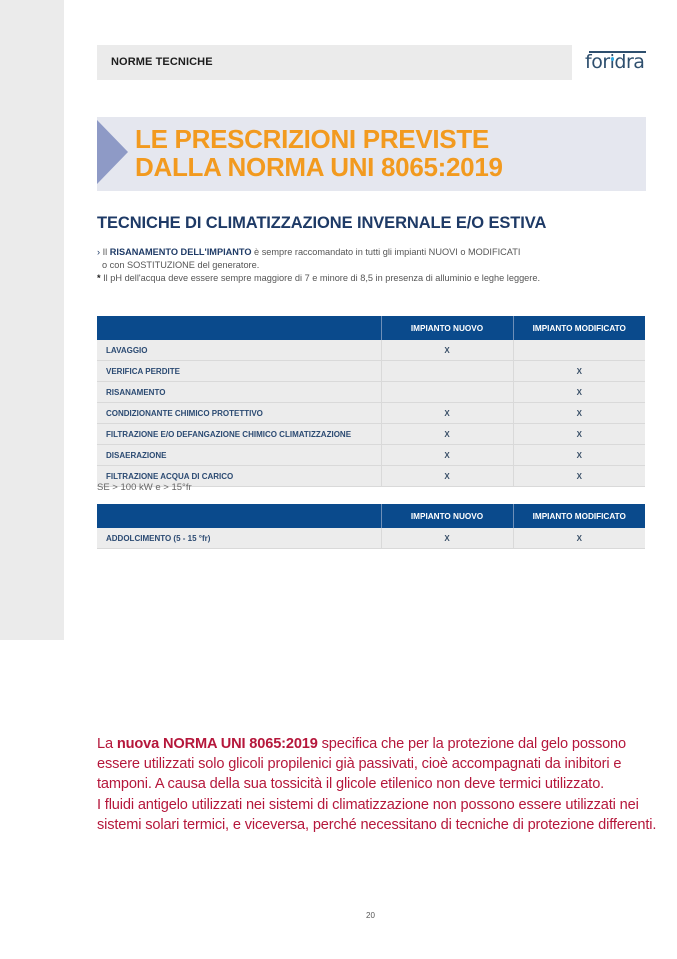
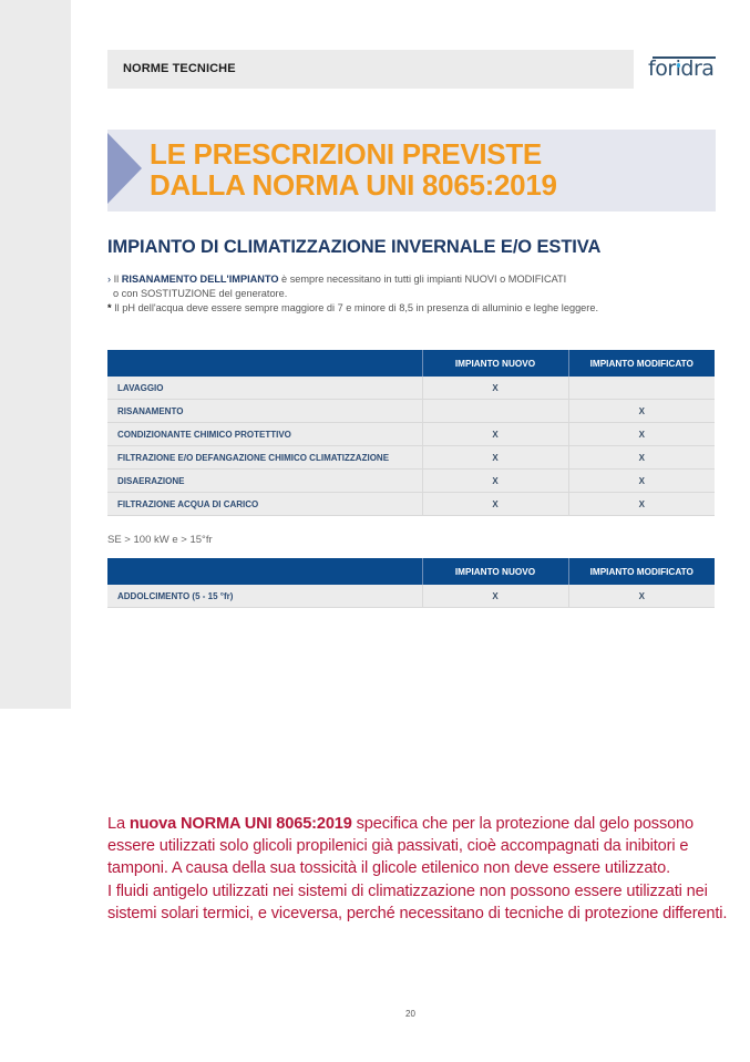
  NORME TECNICHE
  foridra
  LE PRESCRIZIONI PREVISTE
  DALLA NORMA UNI 8065:2019
- TECNICHE DI CLIMATIZZAZIONE INVERNALE E/O ESTIVA
+ IMPIANTO DI CLIMATIZZAZIONE INVERNALE E/O ESTIVA
- › Il RISANAMENTO DELL'IMPIANTO è sempre raccomandato in tutti gli impianti NUOVI o MODIFICATI
+ › Il RISANAMENTO DELL'IMPIANTO è sempre necessitano in tutti gli impianti NUOVI o MODIFICATI
  o con SOSTITUZIONE del generatore.
  * Il pH dell'acqua deve essere sempre maggiore di 7 e minore di 8,5 in presenza di alluminio e leghe leggere.
  	IMPIANTO NUOVO	IMPIANTO MODIFICATO
  LAVAGGIO	X
- VERIFICA PERDITE		X
  RISANAMENTO		X
  CONDIZIONANTE CHIMICO PROTETTIVO	X	X
  FILTRAZIONE E/O DEFANGAZIONE CHIMICO CLIMATIZZAZIONE	X	X
  DISAERAZIONE	X	X
  FILTRAZIONE ACQUA DI CARICO	X	X
  SE > 100 kW e > 15°fr
  	IMPIANTO NUOVO	IMPIANTO MODIFICATO
  ADDOLCIMENTO (5 - 15 °fr)	X	X
- La nuova NORMA UNI 8065:2019 specifica che per la protezione dal gelo possono essere utilizzati solo glicoli propilenici già passivati, cioè accompagnati da inibitori e tamponi. A causa della sua tossicità il glicole etilenico non deve termici utilizzato.
+ La nuova NORMA UNI 8065:2019 specifica che per la protezione dal gelo possono essere utilizzati solo glicoli propilenici già passivati, cioè accompagnati da inibitori e tamponi. A causa della sua tossicità il glicole etilenico non deve essere utilizzato.
  I fluidi antigelo utilizzati nei sistemi di climatizzazione non possono essere utilizzati nei sistemi solari termici, e viceversa, perché necessitano di tecniche di protezione differenti.
  20
